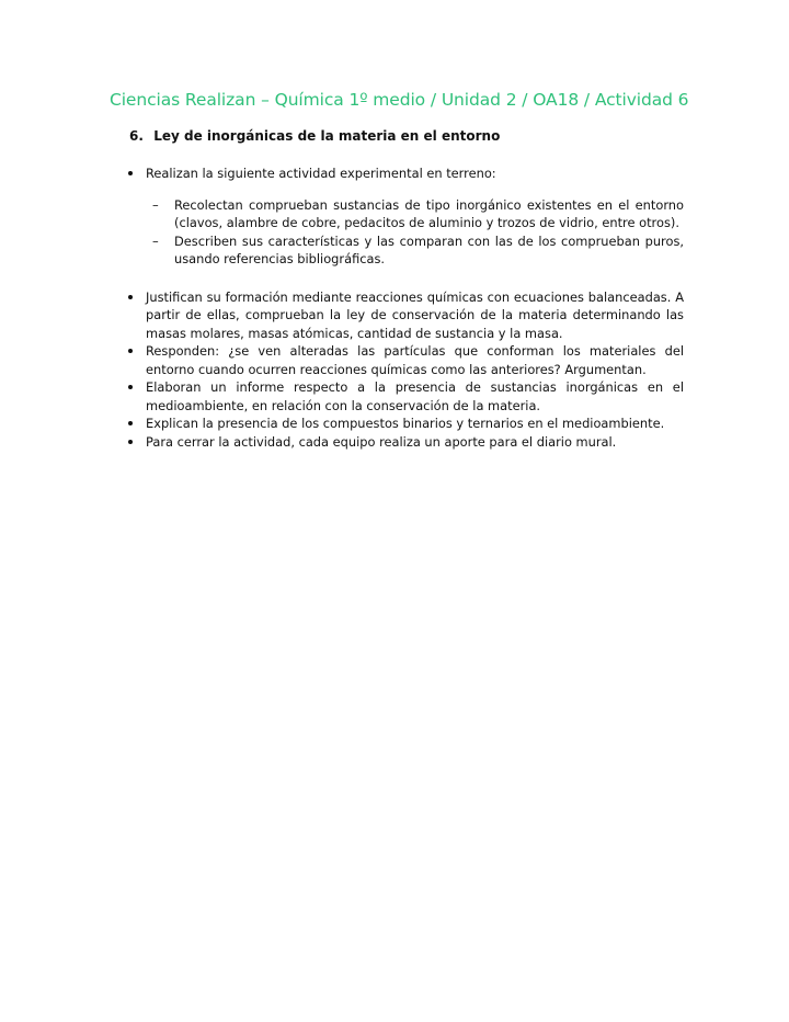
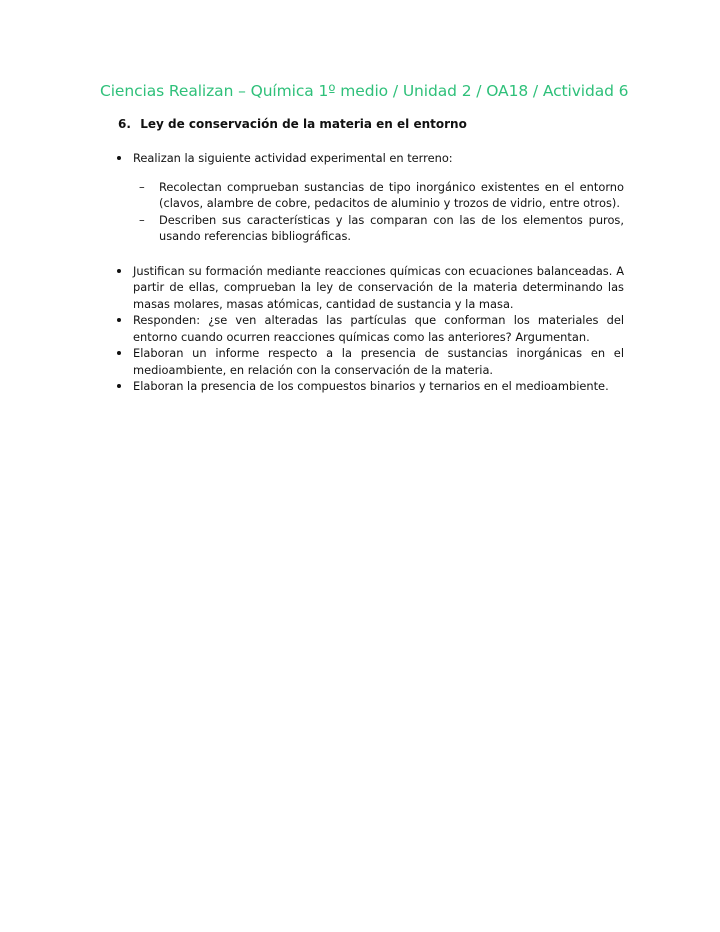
  Ciencias Realizan – Química 1º medio / Unidad 2 / OA18 / Actividad 6
- 6. Ley de inorgánicas de la materia en el entorno
+ 6. Ley de conservación de la materia en el entorno
  Realizan la siguiente actividad experimental en terreno:
  Recolectan comprueban sustancias de tipo inorgánico existentes en el entorno (clavos, alambre de cobre, pedacitos de aluminio y trozos de vidrio, entre otros).
- Describen sus características y las comparan con las de los comprueban puros, usando referencias bibliográficas.
+ Describen sus características y las comparan con las de los elementos puros, usando referencias bibliográficas.
  Justifican su formación mediante reacciones químicas con ecuaciones balanceadas. A partir de ellas, comprueban la ley de conservación de la materia determinando las masas molares, masas atómicas, cantidad de sustancia y la masa.
  Responden: ¿se ven alteradas las partículas que conforman los materiales del entorno cuando ocurren reacciones químicas como las anteriores? Argumentan.
  Elaboran un informe respecto a la presencia de sustancias inorgánicas en el medioambiente, en relación con la conservación de la materia.
- Explican la presencia de los compuestos binarios y ternarios en el medioambiente.
+ Elaboran la presencia de los compuestos binarios y ternarios en el medioambiente.
- Para cerrar la actividad, cada equipo realiza un aporte para el diario mural.
